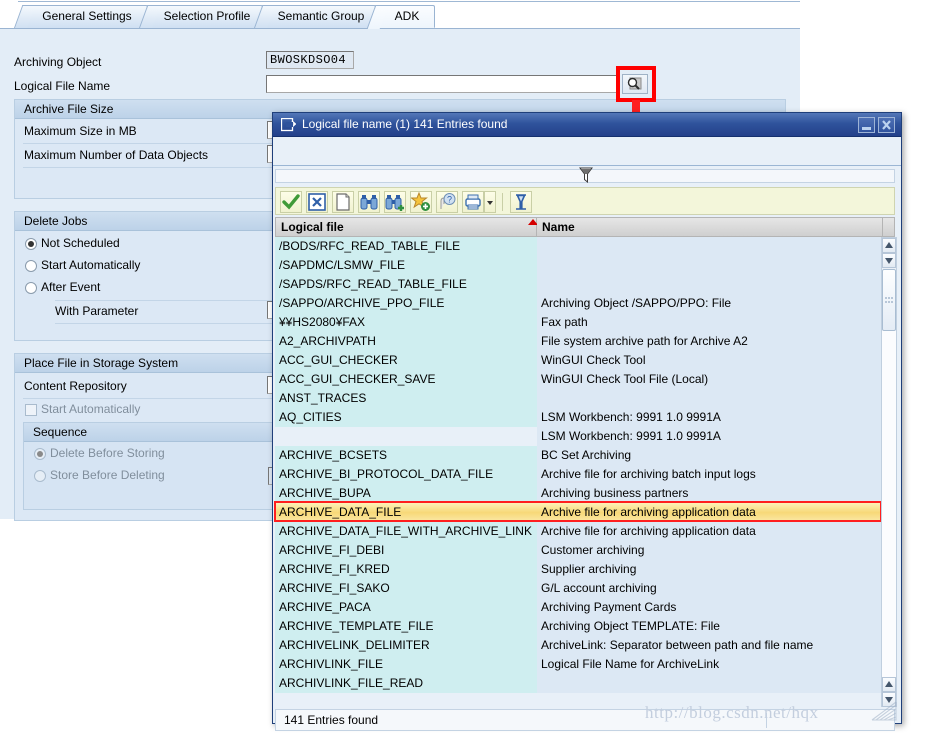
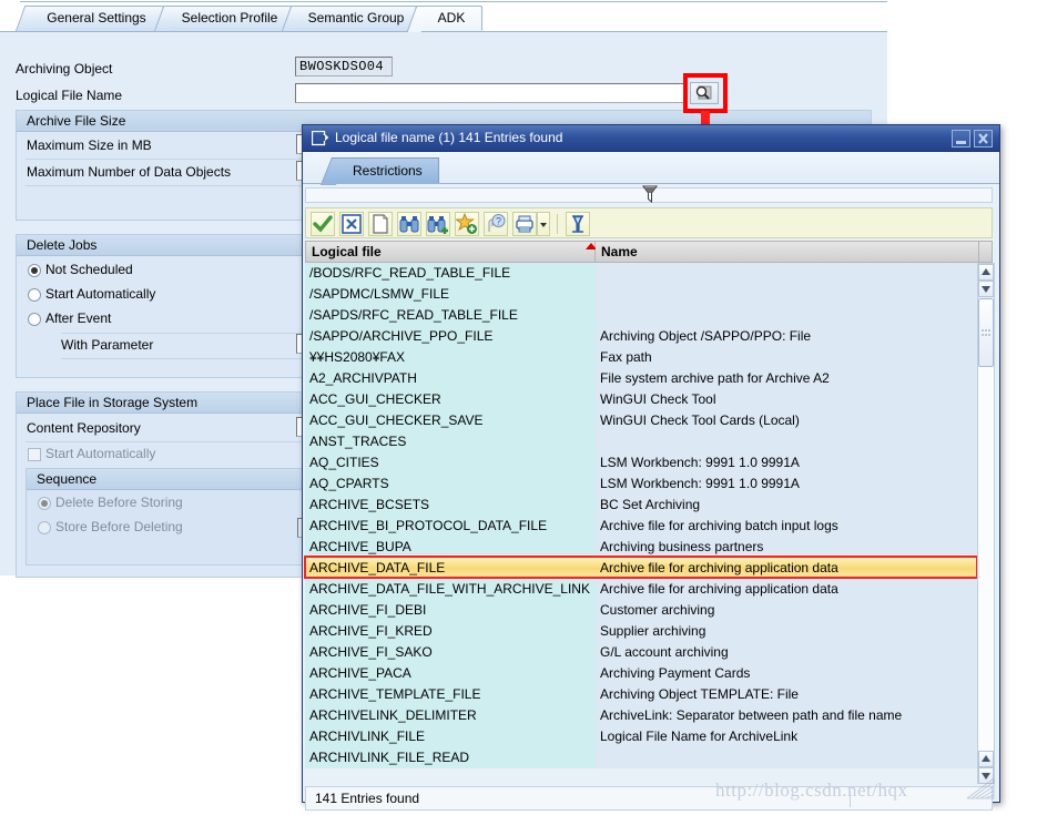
  General Settings
  Selection Profile
  Semantic Group
  ADK
  Archiving Object
  BWOSKDSO04
  Logical File Name
  Archive File Size
  Maximum Size in MB
  Maximum Number of Data Objects
  Delete Jobs
  Not Scheduled
  Start Automatically
  After Event
  With Parameter
  Place File in Storage System
  Content Repository
  Start Automatically
  Sequence
  Delete Before Storing
  Store Before Deleting
  Logical file name (1) 141 Entries found
+ Restrictions
  ?
  Logical file
  Name
  /BODS/RFC_READ_TABLE_FILE
  /SAPDMC/LSMW_FILE
  /SAPDS/RFC_READ_TABLE_FILE
  /SAPPO/ARCHIVE_PPO_FILE
  Archiving Object /SAPPO/PPO: File
  ¥¥HS2080¥FAX
  Fax path
  A2_ARCHIVPATH
  File system archive path for Archive A2
  ACC_GUI_CHECKER
  WinGUI Check Tool
  ACC_GUI_CHECKER_SAVE
- WinGUI Check Tool File (Local)
+ WinGUI Check Tool Cards (Local)
  ANST_TRACES
  AQ_CITIES
  LSM Workbench: 9991 1.0 9991A
+ AQ_CPARTS
  LSM Workbench: 9991 1.0 9991A
  ARCHIVE_BCSETS
  BC Set Archiving
  ARCHIVE_BI_PROTOCOL_DATA_FILE
  Archive file for archiving batch input logs
  ARCHIVE_BUPA
  Archiving business partners
  ARCHIVE_DATA_FILE
  Archive file for archiving application data
  ARCHIVE_DATA_FILE_WITH_ARCHIVE_LINK
  Archive file for archiving application data
  ARCHIVE_FI_DEBI
  Customer archiving
  ARCHIVE_FI_KRED
  Supplier archiving
  ARCHIVE_FI_SAKO
  G/L account archiving
  ARCHIVE_PACA
  Archiving Payment Cards
  ARCHIVE_TEMPLATE_FILE
  Archiving Object TEMPLATE: File
  ARCHIVELINK_DELIMITER
  ArchiveLink: Separator between path and file name
  ARCHIVLINK_FILE
  Logical File Name for ArchiveLink
  ARCHIVLINK_FILE_READ
  141 Entries found
  http://blog.csdn.net/hqx
